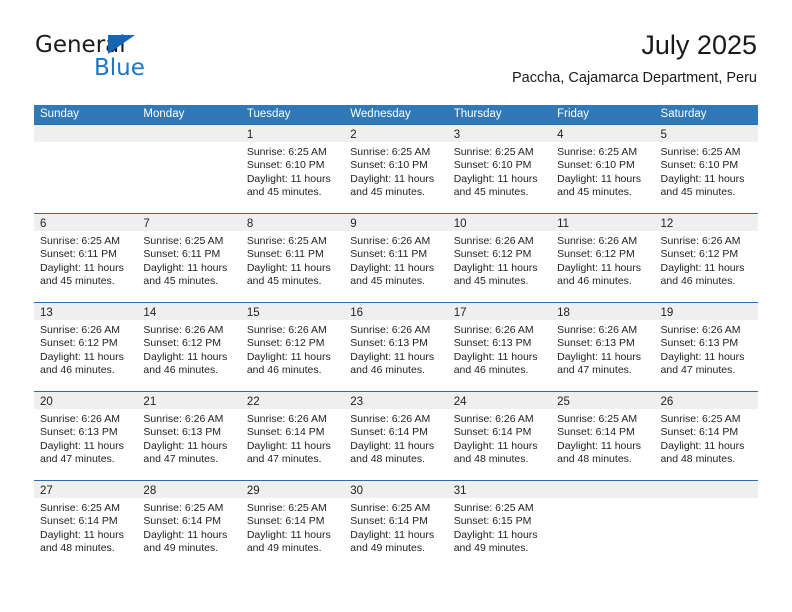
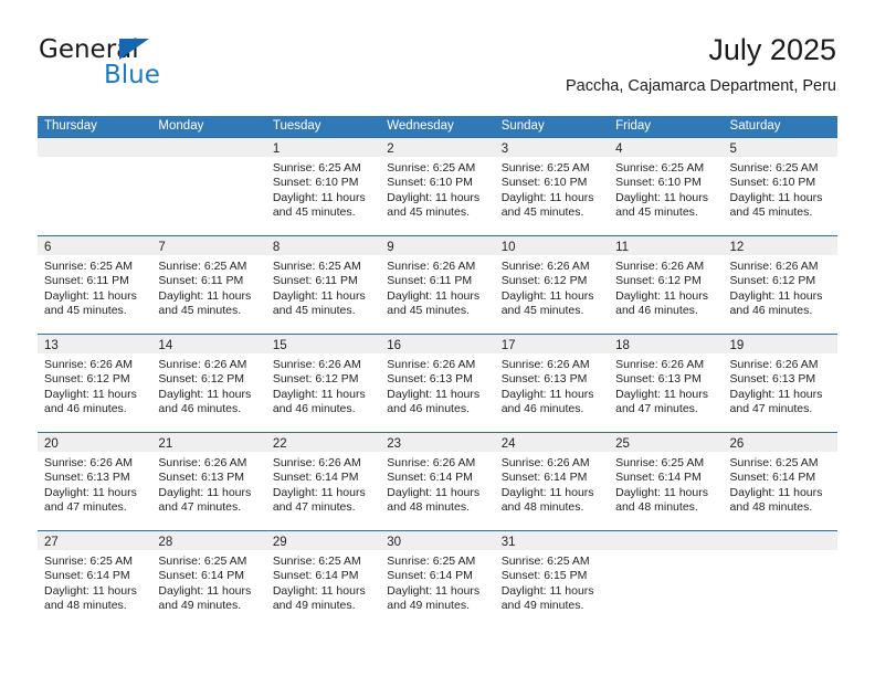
  General
  Blue
  July 2025
  Paccha, Cajamarca Department, Peru
- Sunday
+ Thursday
  Monday
  Tuesday
  Wednesday
- Thursday
+ Sunday
  Friday
  Saturday
  1
  Sunrise: 6:25 AM
  Sunset: 6:10 PM
  Daylight: 11 hours
  and 45 minutes.
  2
  Sunrise: 6:25 AM
  Sunset: 6:10 PM
  Daylight: 11 hours
  and 45 minutes.
  3
  Sunrise: 6:25 AM
  Sunset: 6:10 PM
  Daylight: 11 hours
  and 45 minutes.
  4
  Sunrise: 6:25 AM
  Sunset: 6:10 PM
  Daylight: 11 hours
  and 45 minutes.
  5
  Sunrise: 6:25 AM
  Sunset: 6:10 PM
  Daylight: 11 hours
  and 45 minutes.
  6
  Sunrise: 6:25 AM
  Sunset: 6:11 PM
  Daylight: 11 hours
  and 45 minutes.
  7
  Sunrise: 6:25 AM
  Sunset: 6:11 PM
  Daylight: 11 hours
  and 45 minutes.
  8
  Sunrise: 6:25 AM
  Sunset: 6:11 PM
  Daylight: 11 hours
  and 45 minutes.
  9
  Sunrise: 6:26 AM
  Sunset: 6:11 PM
  Daylight: 11 hours
  and 45 minutes.
  10
  Sunrise: 6:26 AM
  Sunset: 6:12 PM
  Daylight: 11 hours
  and 45 minutes.
  11
  Sunrise: 6:26 AM
  Sunset: 6:12 PM
  Daylight: 11 hours
  and 46 minutes.
  12
  Sunrise: 6:26 AM
  Sunset: 6:12 PM
  Daylight: 11 hours
  and 46 minutes.
  13
  Sunrise: 6:26 AM
  Sunset: 6:12 PM
  Daylight: 11 hours
  and 46 minutes.
  14
  Sunrise: 6:26 AM
  Sunset: 6:12 PM
  Daylight: 11 hours
  and 46 minutes.
  15
  Sunrise: 6:26 AM
  Sunset: 6:12 PM
  Daylight: 11 hours
  and 46 minutes.
  16
  Sunrise: 6:26 AM
  Sunset: 6:13 PM
  Daylight: 11 hours
  and 46 minutes.
  17
  Sunrise: 6:26 AM
  Sunset: 6:13 PM
  Daylight: 11 hours
  and 46 minutes.
  18
  Sunrise: 6:26 AM
  Sunset: 6:13 PM
  Daylight: 11 hours
  and 47 minutes.
  19
  Sunrise: 6:26 AM
  Sunset: 6:13 PM
  Daylight: 11 hours
  and 47 minutes.
  20
  Sunrise: 6:26 AM
  Sunset: 6:13 PM
  Daylight: 11 hours
  and 47 minutes.
  21
  Sunrise: 6:26 AM
  Sunset: 6:13 PM
  Daylight: 11 hours
  and 47 minutes.
  22
  Sunrise: 6:26 AM
  Sunset: 6:14 PM
  Daylight: 11 hours
  and 47 minutes.
  23
  Sunrise: 6:26 AM
  Sunset: 6:14 PM
  Daylight: 11 hours
  and 48 minutes.
  24
  Sunrise: 6:26 AM
  Sunset: 6:14 PM
  Daylight: 11 hours
  and 48 minutes.
  25
  Sunrise: 6:25 AM
  Sunset: 6:14 PM
  Daylight: 11 hours
  and 48 minutes.
  26
  Sunrise: 6:25 AM
  Sunset: 6:14 PM
  Daylight: 11 hours
  and 48 minutes.
  27
  Sunrise: 6:25 AM
  Sunset: 6:14 PM
  Daylight: 11 hours
  and 48 minutes.
  28
  Sunrise: 6:25 AM
  Sunset: 6:14 PM
  Daylight: 11 hours
  and 49 minutes.
  29
  Sunrise: 6:25 AM
  Sunset: 6:14 PM
  Daylight: 11 hours
  and 49 minutes.
  30
  Sunrise: 6:25 AM
  Sunset: 6:14 PM
  Daylight: 11 hours
  and 49 minutes.
  31
  Sunrise: 6:25 AM
  Sunset: 6:15 PM
  Daylight: 11 hours
  and 49 minutes.
